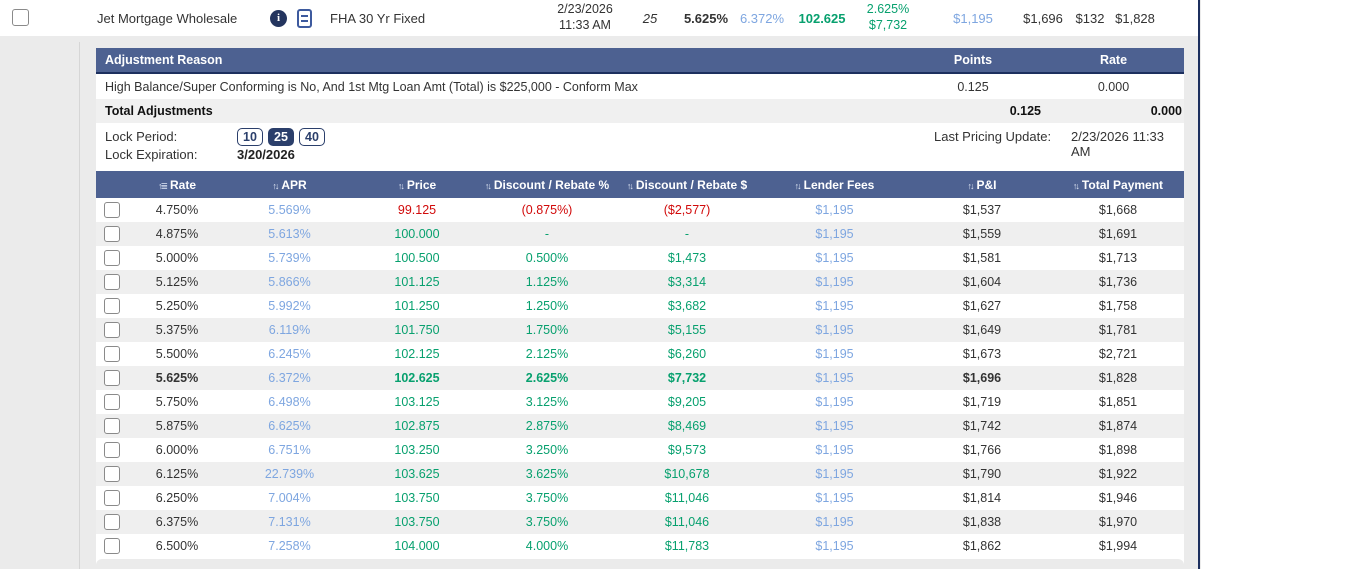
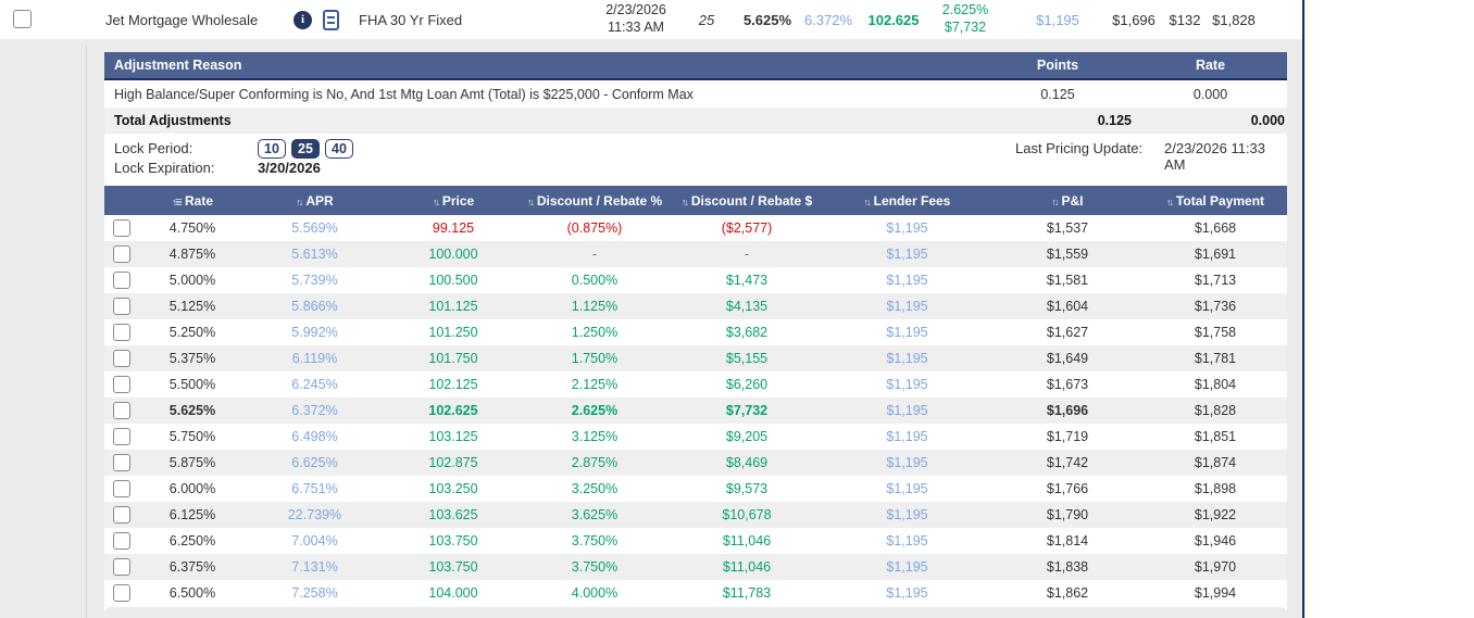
  Jet Mortgage Wholesale
  i
  FHA 30 Yr Fixed
  2/23/2026
  11:33 AM
  25
  5.625%
  6.372%
  102.625
  2.625%
  $7,732
  $1,195
  $1,696
  $132
  $1,828
  Adjustment Reason
  Points
  Rate
  High Balance/Super Conforming is No, And 1st Mtg Loan Amt (Total) is $225,000 - Conform Max
  0.125
  0.000
  Total Adjustments
  0.125
  0.000
  Lock Period:
  10
  25
  40
  Lock Expiration:
  3/20/2026
  Last Pricing Update:
  2/23/2026 11:33 AM
  ↑≣ Rate
  ↑↓ APR
  ↑↓ Price
  ↑↓ Discount / Rebate %
  ↑↓ Discount / Rebate $
  ↑↓ Lender Fees
  ↑↓ P&I
  ↑↓ Total Payment
  4.750%
  5.569%
  99.125
  (0.875%)
  ($2,577)
  $1,195
  $1,537
  $1,668
  4.875%
  5.613%
  100.000
  -
  -
  $1,195
  $1,559
  $1,691
  5.000%
  5.739%
  100.500
  0.500%
  $1,473
  $1,195
  $1,581
  $1,713
  5.125%
  5.866%
  101.125
  1.125%
- $3,314
+ $4,135
  $1,195
  $1,604
  $1,736
  5.250%
  5.992%
  101.250
  1.250%
  $3,682
  $1,195
  $1,627
  $1,758
  5.375%
  6.119%
  101.750
  1.750%
  $5,155
  $1,195
  $1,649
  $1,781
  5.500%
  6.245%
  102.125
  2.125%
  $6,260
  $1,195
  $1,673
- $2,721
+ $1,804
  5.625%
  6.372%
  102.625
  2.625%
  $7,732
  $1,195
  $1,696
  $1,828
  5.750%
  6.498%
  103.125
  3.125%
  $9,205
  $1,195
  $1,719
  $1,851
  5.875%
  6.625%
  102.875
  2.875%
  $8,469
  $1,195
  $1,742
  $1,874
  6.000%
  6.751%
  103.250
  3.250%
  $9,573
  $1,195
  $1,766
  $1,898
  6.125%
  22.739%
  103.625
  3.625%
  $10,678
  $1,195
  $1,790
  $1,922
  6.250%
  7.004%
  103.750
  3.750%
  $11,046
  $1,195
  $1,814
  $1,946
  6.375%
  7.131%
  103.750
  3.750%
  $11,046
  $1,195
  $1,838
  $1,970
  6.500%
  7.258%
  104.000
  4.000%
  $11,783
  $1,195
  $1,862
  $1,994
